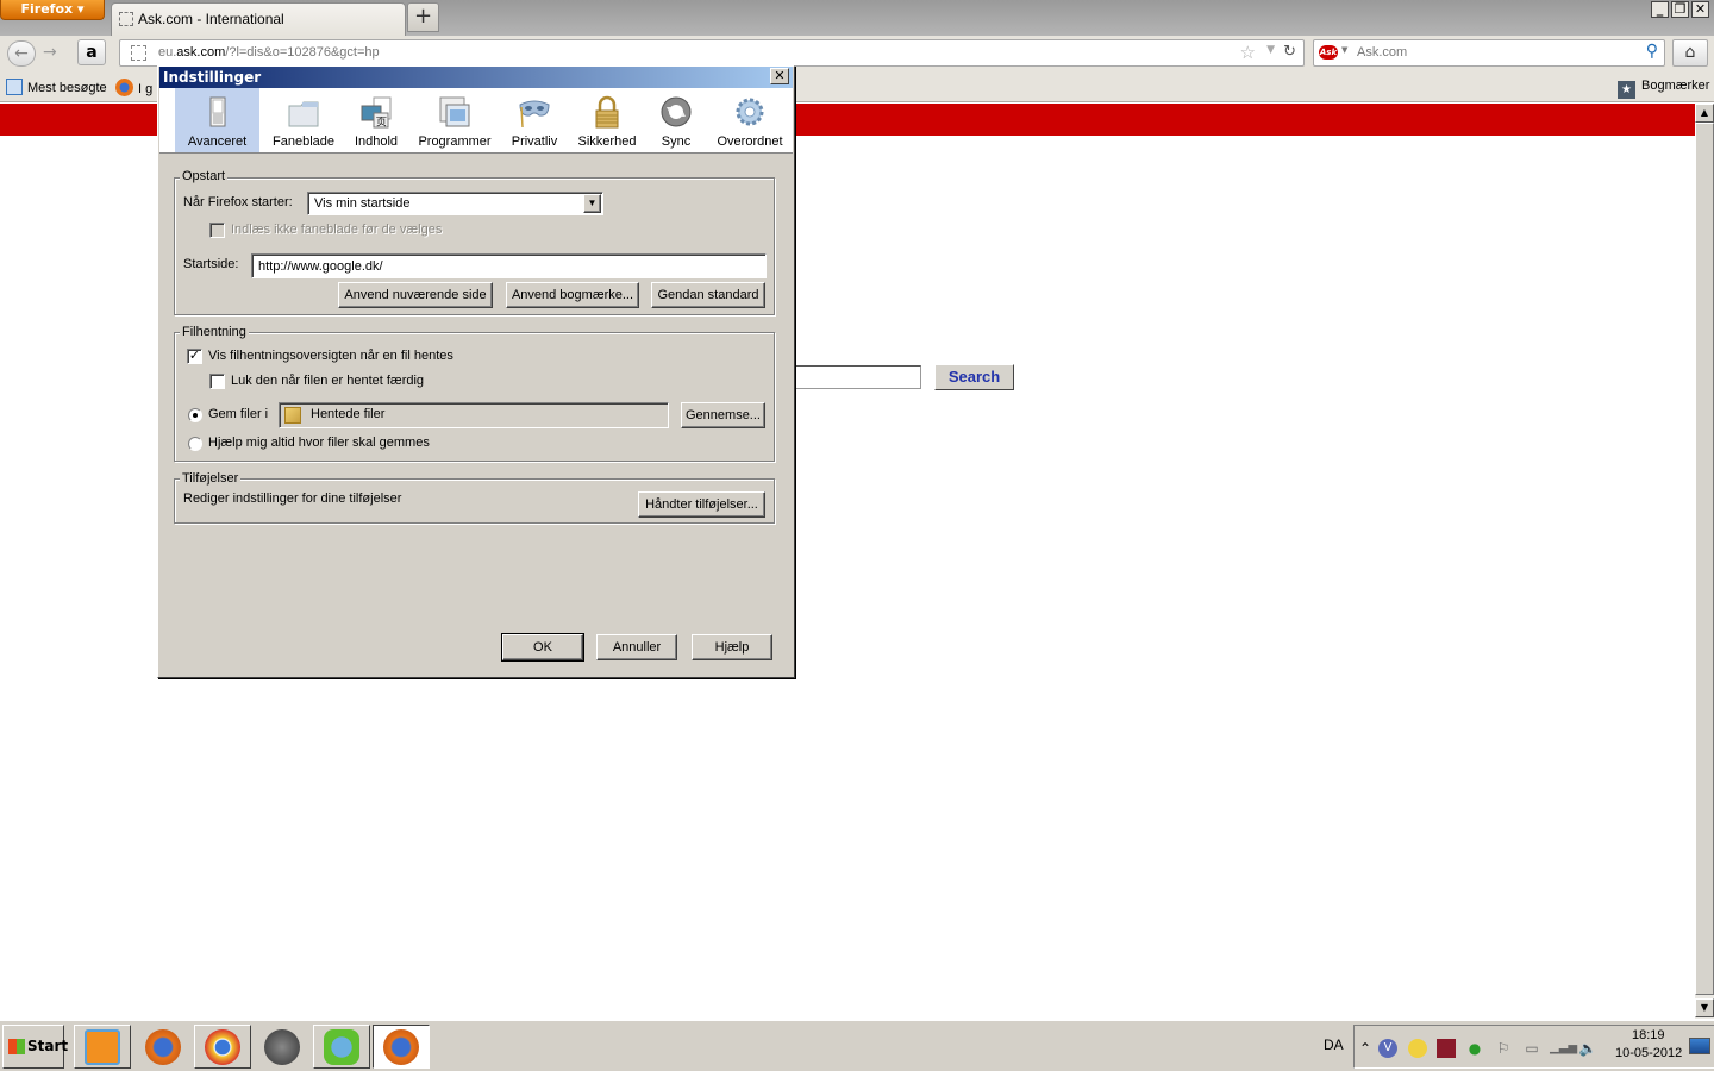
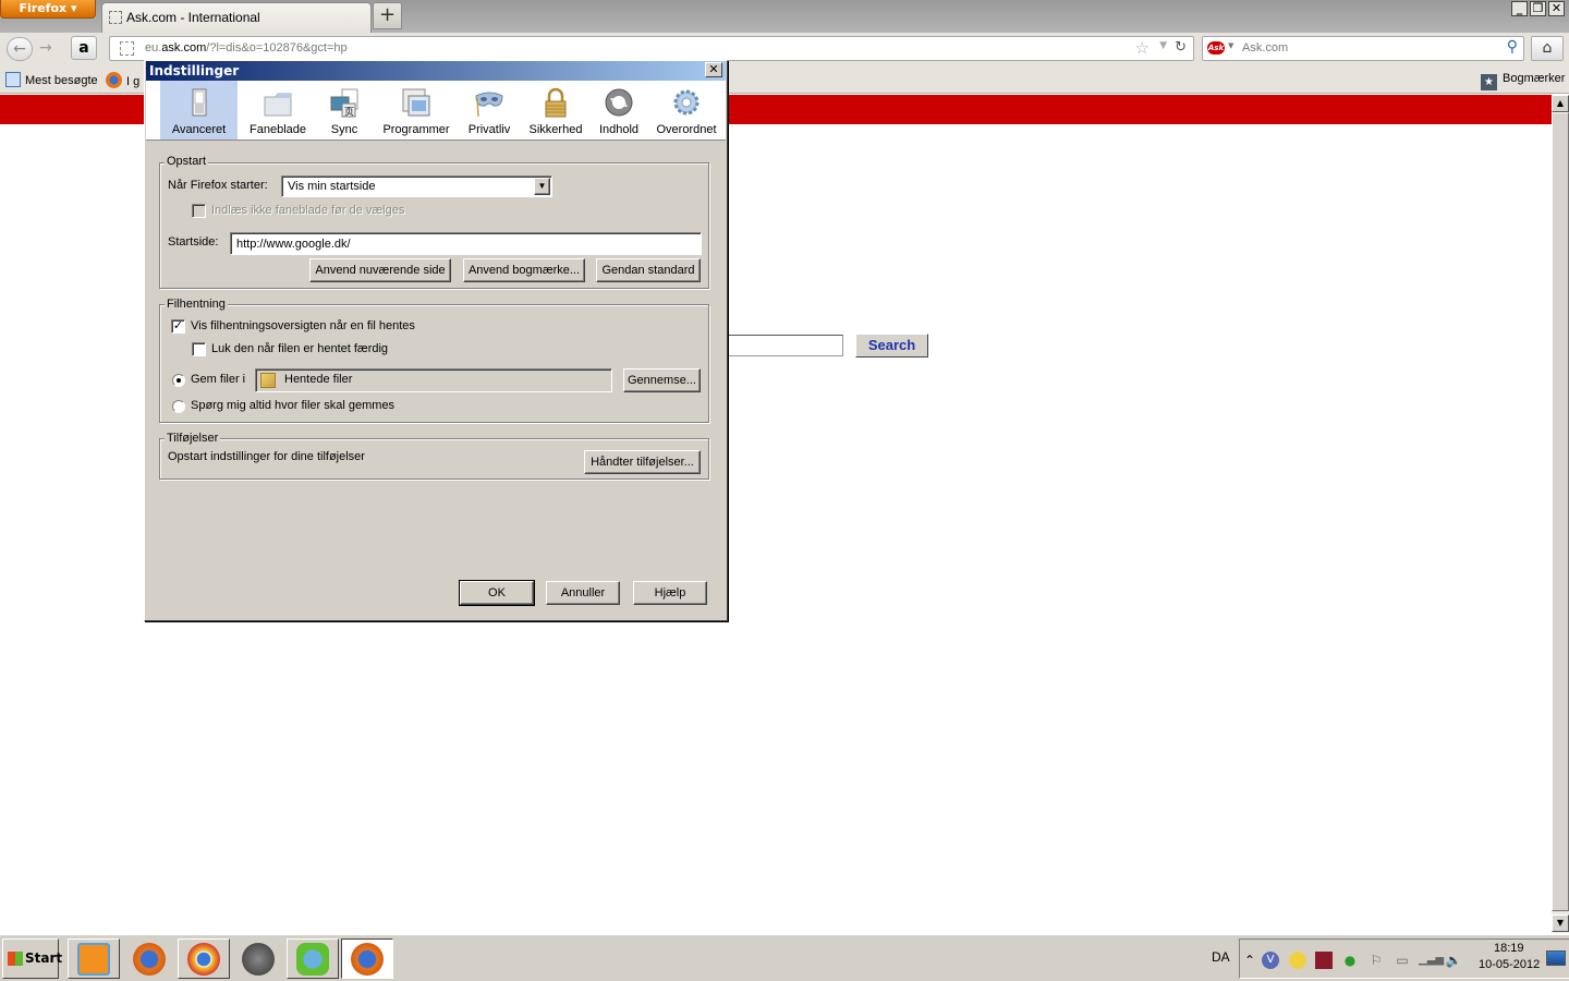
  Firefox ▾
  Ask.com - International
  +
  _
  ❐
  ✕
  ←
  →
  a
  eu.ask.com/?l=dis&o=102876&gct=hp
  ☆
  ▼
  ↻
  Ask
  ▼
  Ask.com
  ⚲
  ⌂
  Mest besøgte
  I g
  ★ Bogmærker
  Search
  ▲
  ▼
  Indstillinger
  ✕
  Avanceret
  Faneblade
  页
- Indhold
+ Sync
  Programmer
  Privatliv
  Sikkerhed
- Sync
+ Indhold
  Overordnet
  Opstart
  Når Firefox starter:
  Vis min startside
  ▼
  Indlæs ikke faneblade før de vælges
  Startside:
  http://www.google.dk/
  Anvend nuværende side
  Anvend bogmærke...
  Gendan standard
  Filhentning
  ✓
  Vis filhentningsoversigten når en fil hentes
  Luk den når filen er hentet færdig
  Gem filer i
  Hentede filer
  Gennemse...
- Hjælp mig altid hvor filer skal gemmes
+ Spørg mig altid hvor filer skal gemmes
  Tilføjelser
- Rediger indstillinger for dine tilføjelser
+ Opstart indstillinger for dine tilføjelser
  Håndter tilføjelser...
  OK
  Annuller
  Hjælp
  Start
  DA
  ⌃
  V
  ●
  ⚐
  ▭
  ▁▃▅
  🔈
  18:19
  10-05-2012
